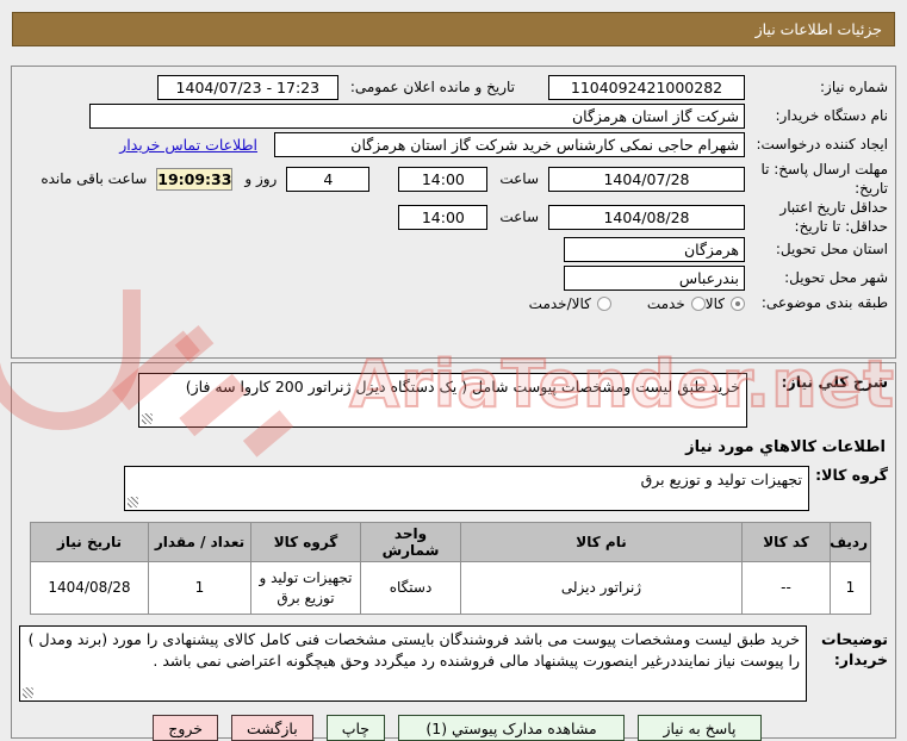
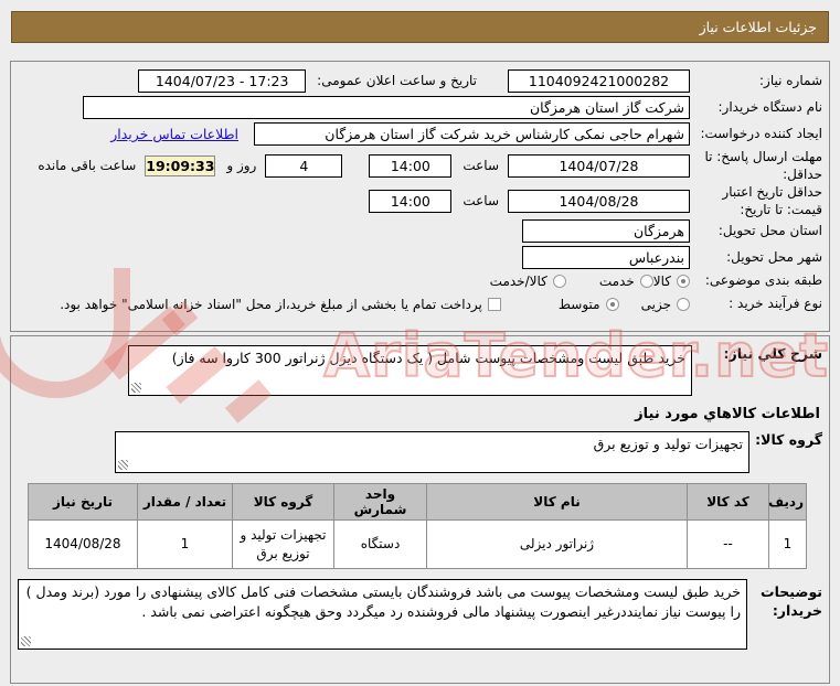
  جزئیات اطلاعات نیاز
  شماره نیاز:
  1104092421000282
- تاریخ و مانده اعلان عمومی:
+ تاریخ و ساعت اعلان عمومی:
  1404/07/23 - 17:23
  نام دستگاه خریدار:
  ایجاد کننده درخواست:
  اطلاعات تماس خریدار
- مهلت ارسال پاسخ: تا تاریخ:
+ مهلت ارسال پاسخ: تا حداقل:
  1404/07/28
  ساعت
  14:00
  4
  روز و
  19:09:33
  ساعت باقی مانده
- حداقل تاریخ اعتبار حداقل: تا تاریخ:
+ حداقل تاریخ اعتبار قیمت: تا تاریخ:
  1404/08/28
  ساعت
  14:00
  استان محل تحویل:
  شهر محل تحویل:
  طبقه بندی موضوعی:
  کالا
  خدمت
  کالا/خدمت
+ نوع فرآیند خرید :
+ جزیی
+ متوسط
+ پرداخت تمام یا بخشی از مبلغ خرید،از محل "اسناد خزانه اسلامی" خواهد بود.
  شرح کلي نیاز:
- خرید طبق لیست ومشخصات پیوست شامل ( یک دستگاه دیزل ژنراتور 200 کاروا سه فاز)
+ خرید طبق لیست ومشخصات پیوست شامل ( یک دستگاه دیزل ژنراتور 300 کاروا سه فاز)
  اطلاعات کالاهاي مورد نیاز
  گروه کالا:
  تجهیزات تولید و توزیع برق
  ردیف	کد کالا	نام کالا	واحد شمارش	گروه کالا	تعداد / مقدار	تاریخ نیاز
  1	--	ژنراتور دیزلی	دستگاه	تجهیزات تولید و توزیع برق	1	1404/08/28
  توضیحات خریدار:
  خرید طبق لیست ومشخصات پیوست می باشد فروشندگان بایستی مشخصات فنی کامل کالای پیشنهادی را مورد (برند ومدل ) را پیوست نیاز نماینددرغیر اینصورت پیشنهاد مالی فروشنده رد میگردد وحق هیچگونه اعتراضی نمی باشد .
- پاسخ به نیاز
- مشاهده مدارک پیوستي (1)
- چاپ
- بازگشت
- خروج
  AriaTender.net
